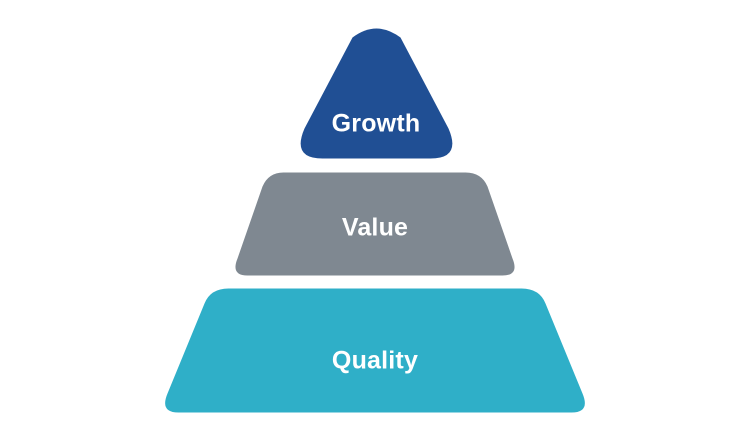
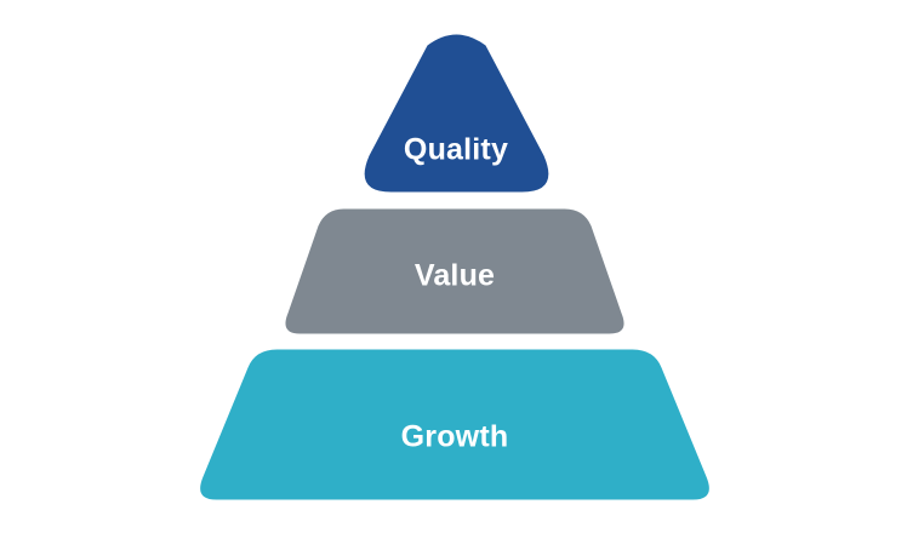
- Growth
+ Quality
  Value
- Quality
+ Growth
